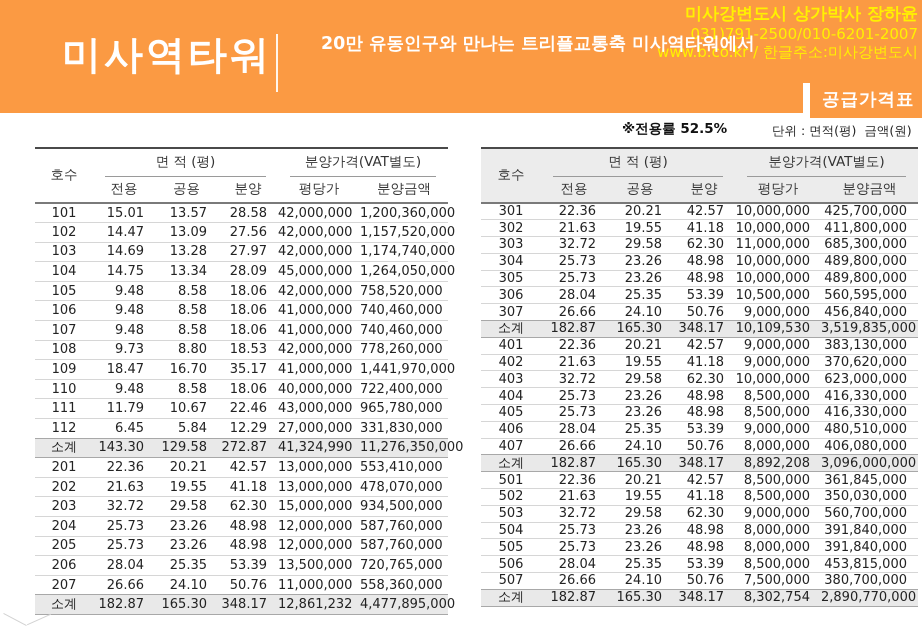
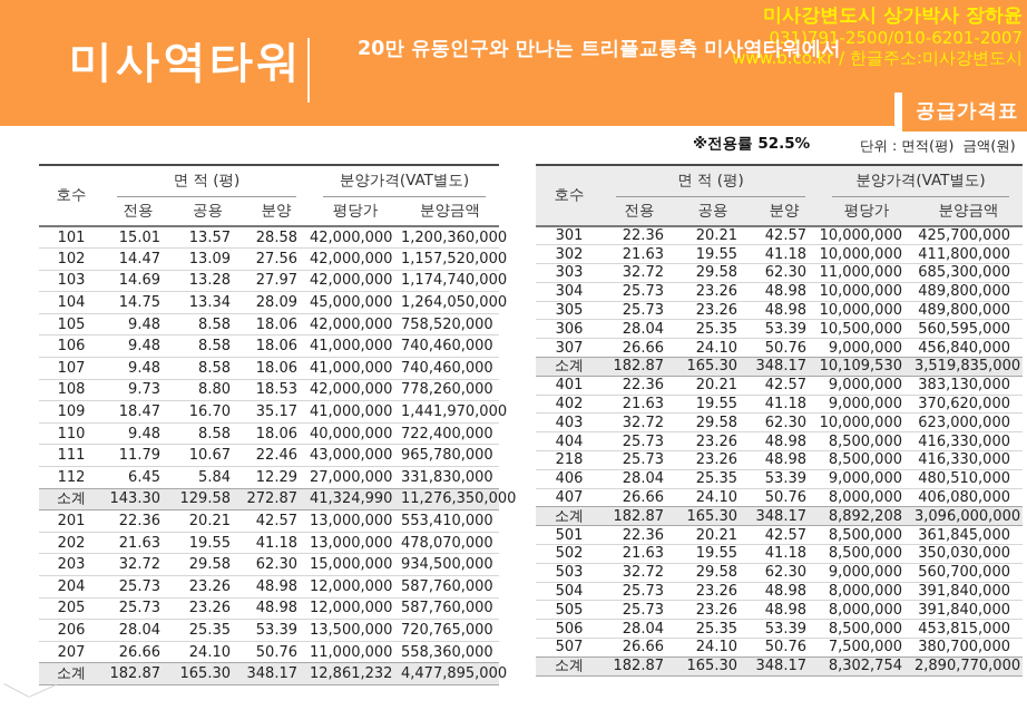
  미사역타워
  20만 유동인구와 만나는 트리플교통축 미사역타워에서
  미사강변도시 상가박사 장하윤
  031)791-2500/010-6201-2007
  www.b.co.kr / 한글주소:미사강변도시
  공급가격표
  ※전용률 52.5%
  단위 : 면적(평) 금액(원)
  호수	면 적 (평)	분양가격(VAT별도)
  전용	공용	분양	평당가	분양금액
  101	15.01	13.57	28.58	42,000,000	1,200,360,000
  102	14.47	13.09	27.56	42,000,000	1,157,520,000
  103	14.69	13.28	27.97	42,000,000	1,174,740,000
  104	14.75	13.34	28.09	45,000,000	1,264,050,000
  105	9.48	8.58	18.06	42,000,000	758,520,000
  106	9.48	8.58	18.06	41,000,000	740,460,000
  107	9.48	8.58	18.06	41,000,000	740,460,000
  108	9.73	8.80	18.53	42,000,000	778,260,000
  109	18.47	16.70	35.17	41,000,000	1,441,970,000
  110	9.48	8.58	18.06	40,000,000	722,400,000
  111	11.79	10.67	22.46	43,000,000	965,780,000
  112	6.45	5.84	12.29	27,000,000	331,830,000
  소계	143.30	129.58	272.87	41,324,990	11,276,350,000
  201	22.36	20.21	42.57	13,000,000	553,410,000
  202	21.63	19.55	41.18	13,000,000	478,070,000
  203	32.72	29.58	62.30	15,000,000	934,500,000
  204	25.73	23.26	48.98	12,000,000	587,760,000
  205	25.73	23.26	48.98	12,000,000	587,760,000
  206	28.04	25.35	53.39	13,500,000	720,765,000
  207	26.66	24.10	50.76	11,000,000	558,360,000
  소계	182.87	165.30	348.17	12,861,232	4,477,895,000
  호수	면 적 (평)	분양가격(VAT별도)
  전용	공용	분양	평당가	분양금액
  301	22.36	20.21	42.57	10,000,000	425,700,000
  302	21.63	19.55	41.18	10,000,000	411,800,000
  303	32.72	29.58	62.30	11,000,000	685,300,000
  304	25.73	23.26	48.98	10,000,000	489,800,000
  305	25.73	23.26	48.98	10,000,000	489,800,000
  306	28.04	25.35	53.39	10,500,000	560,595,000
  307	26.66	24.10	50.76	9,000,000	456,840,000
  소계	182.87	165.30	348.17	10,109,530	3,519,835,000
  401	22.36	20.21	42.57	9,000,000	383,130,000
  402	21.63	19.55	41.18	9,000,000	370,620,000
  403	32.72	29.58	62.30	10,000,000	623,000,000
  404	25.73	23.26	48.98	8,500,000	416,330,000
- 405	25.73	23.26	48.98	8,500,000	416,330,000
+ 218	25.73	23.26	48.98	8,500,000	416,330,000
  406	28.04	25.35	53.39	9,000,000	480,510,000
  407	26.66	24.10	50.76	8,000,000	406,080,000
  소계	182.87	165.30	348.17	8,892,208	3,096,000,000
  501	22.36	20.21	42.57	8,500,000	361,845,000
  502	21.63	19.55	41.18	8,500,000	350,030,000
  503	32.72	29.58	62.30	9,000,000	560,700,000
  504	25.73	23.26	48.98	8,000,000	391,840,000
  505	25.73	23.26	48.98	8,000,000	391,840,000
  506	28.04	25.35	53.39	8,500,000	453,815,000
  507	26.66	24.10	50.76	7,500,000	380,700,000
  소계	182.87	165.30	348.17	8,302,754	2,890,770,000
